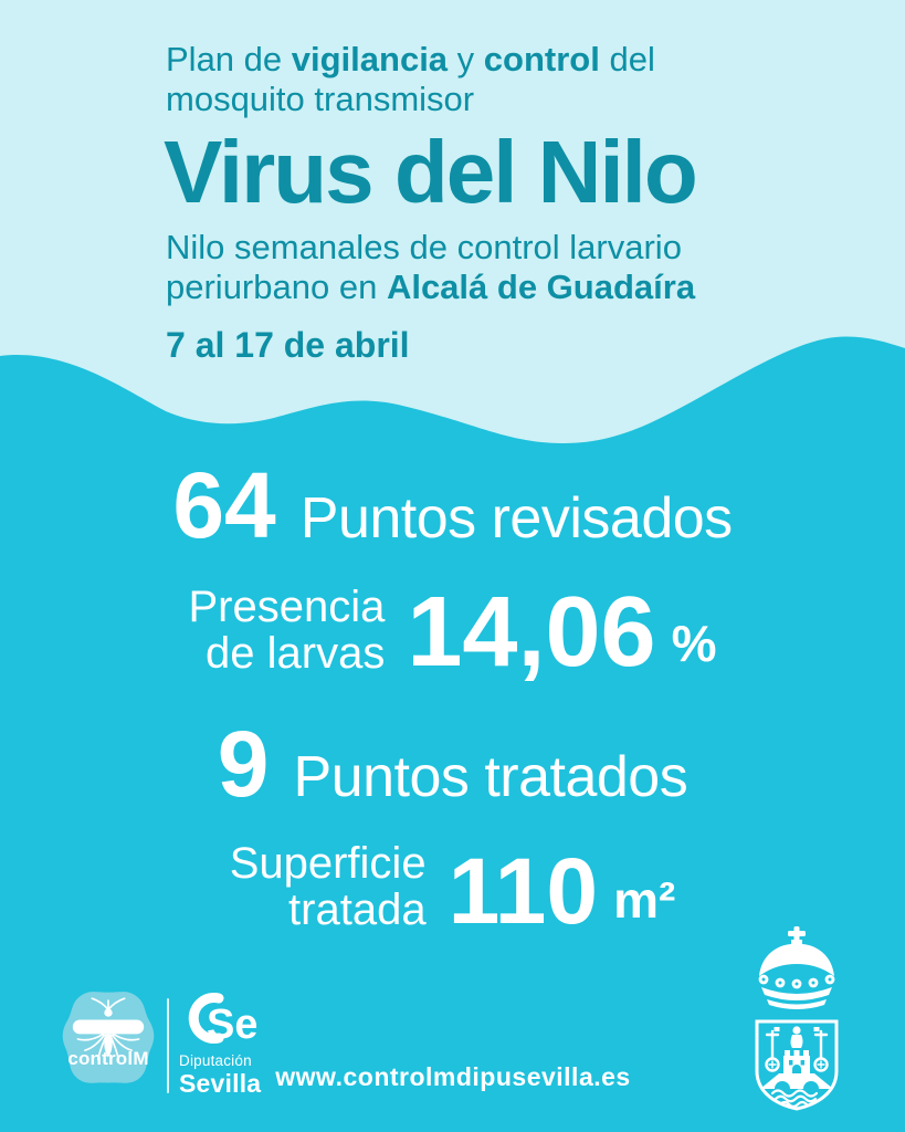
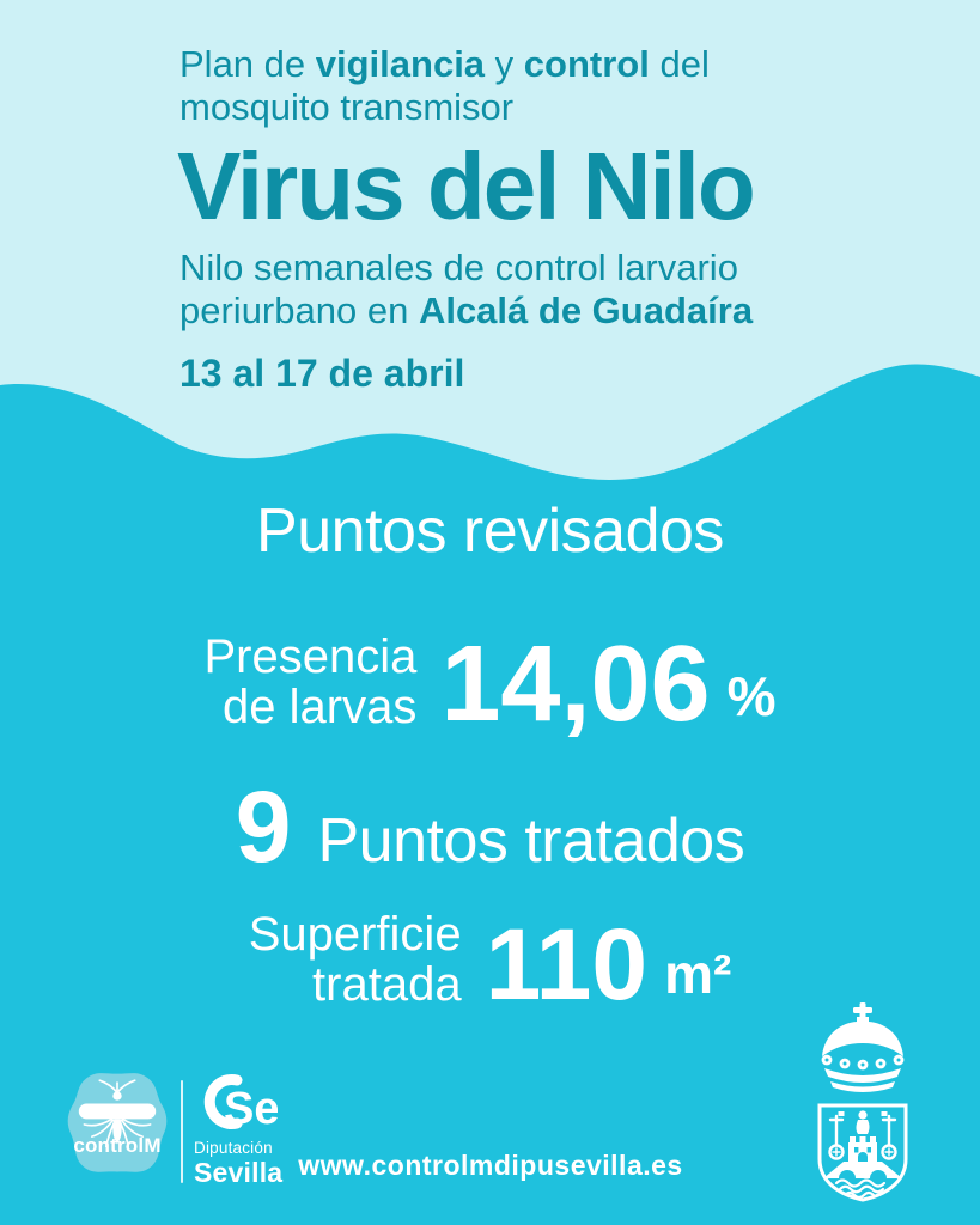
  Plan de vigilancia y control del
  mosquito transmisor
  Virus del Nilo
  Nilo semanales de control larvario
  periurbano en Alcalá de Guadaíra
- 7 al 17 de abril
+ 13 al 17 de abril
- 64
  Puntos revisados
  Presencia
  de larvas
  14,06
  %
  9
  Puntos tratados
  Superficie
  tratada
  110
  m²
  controlM
  Se
  Diputación
  Sevilla
  www.controlmdipusevilla.es
